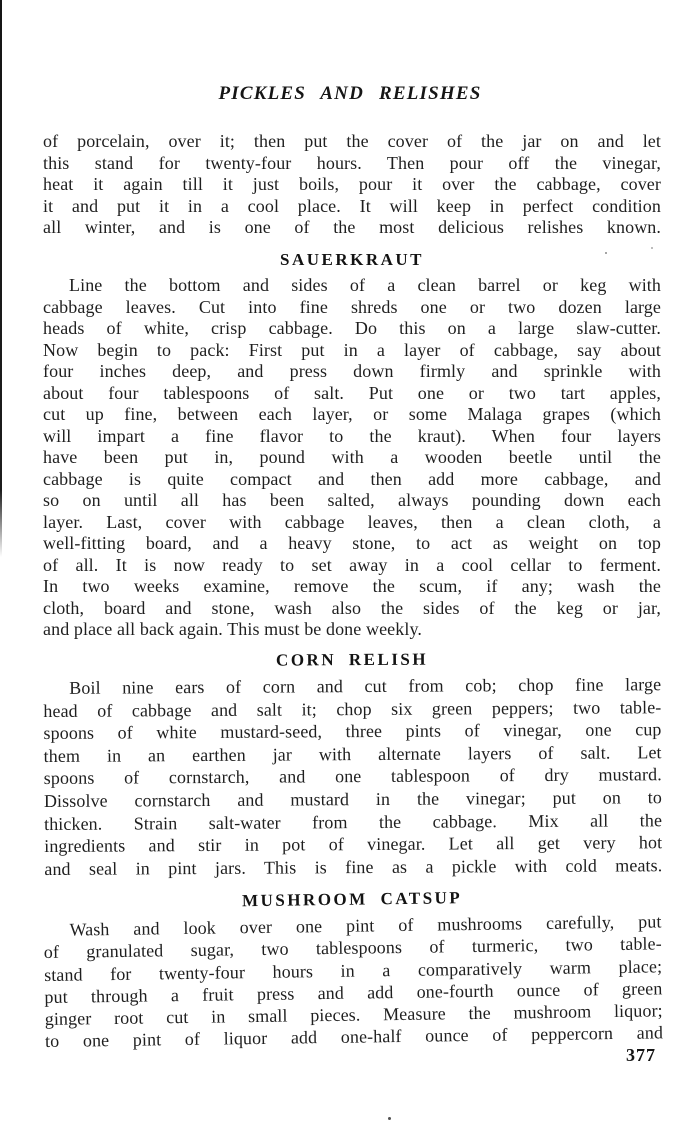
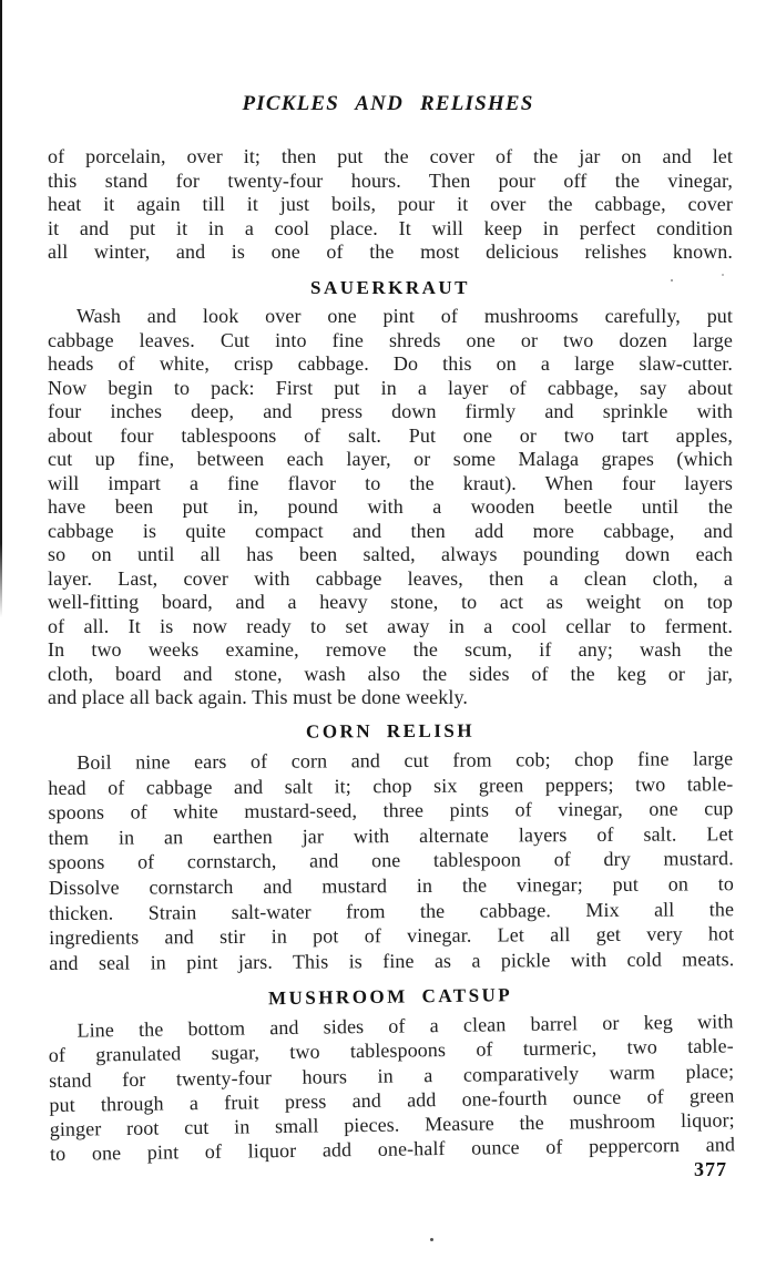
  PICKLES AND RELISHES
  of porcelain, over it; then put the cover of the jar on and let
  this stand for twenty-four hours. Then pour off the vinegar,
  heat it again till it just boils, pour it over the cabbage, cover
  it and put it in a cool place. It will keep in perfect condition
  all winter, and is one of the most delicious relishes known.
  SAUERKRAUT
- Line the bottom and sides of a clean barrel or keg with
+ Wash and look over one pint of mushrooms carefully, put
  cabbage leaves. Cut into fine shreds one or two dozen large
  heads of white, crisp cabbage. Do this on a large slaw-cutter.
  Now begin to pack: First put in a layer of cabbage, say about
  four inches deep, and press down firmly and sprinkle with
  about four tablespoons of salt. Put one or two tart apples,
  cut up fine, between each layer, or some Malaga grapes (which
  will impart a fine flavor to the kraut). When four layers
  have been put in, pound with a wooden beetle until the
  cabbage is quite compact and then add more cabbage, and
  so on until all has been salted, always pounding down each
  layer. Last, cover with cabbage leaves, then a clean cloth, a
  well-fitting board, and a heavy stone, to act as weight on top
  of all. It is now ready to set away in a cool cellar to ferment.
  In two weeks examine, remove the scum, if any; wash the
  cloth, board and stone, wash also the sides of the keg or jar,
  and place all back again. This must be done weekly.
  CORN RELISH
  Boil nine ears of corn and cut from cob; chop fine large
  head of cabbage and salt it; chop six green peppers; two table-
  spoons of white mustard-seed, three pints of vinegar, one cup
  them in an earthen jar with alternate layers of salt. Let
  spoons of cornstarch, and one tablespoon of dry mustard.
  Dissolve cornstarch and mustard in the vinegar; put on to
  thicken. Strain salt-water from the cabbage. Mix all the
  ingredients and stir in pot of vinegar. Let all get very hot
  and seal in pint jars. This is fine as a pickle with cold meats.
  MUSHROOM CATSUP
- Wash and look over one pint of mushrooms carefully, put
+ Line the bottom and sides of a clean barrel or keg with
  of granulated sugar, two tablespoons of turmeric, two table-
  stand for twenty-four hours in a comparatively warm place;
  put through a fruit press and add one-fourth ounce of green
  ginger root cut in small pieces. Measure the mushroom liquor;
  to one pint of liquor add one-half ounce of peppercorn and
  377
